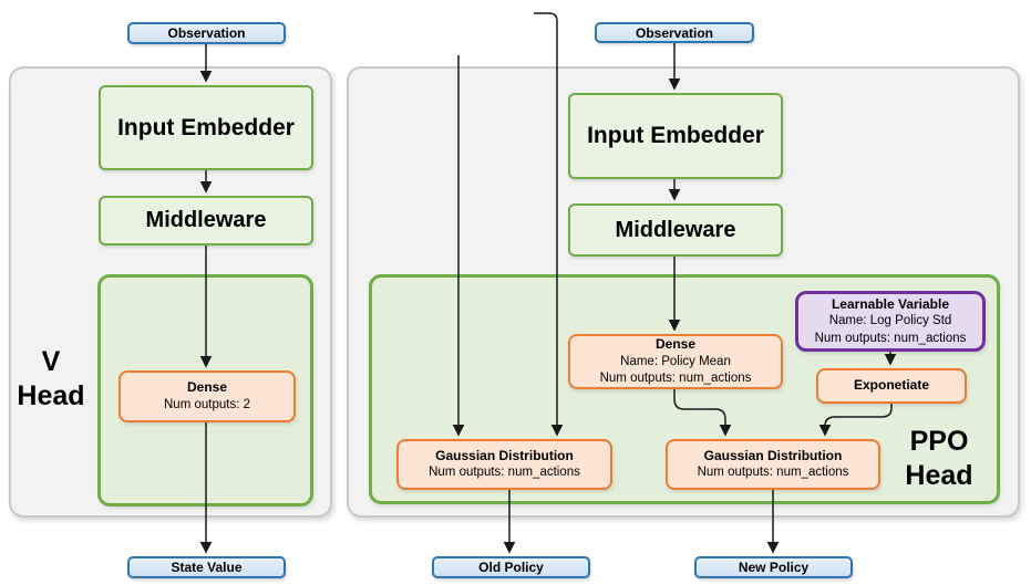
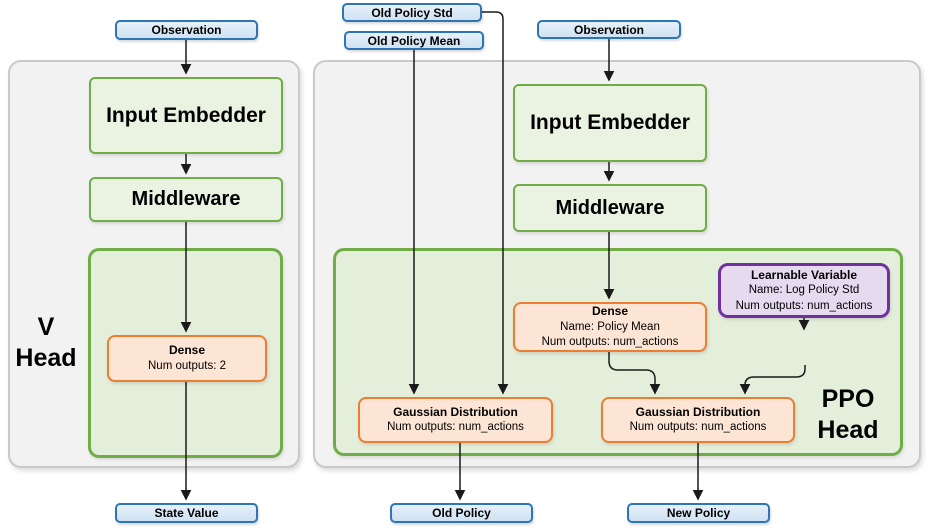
  V
  Head
  Observation
  Input Embedder
  Middleware
  Dense
  Num outputs: 2
  State Value
  PPO
  Head
+ Old Policy Std
+ Old Policy Mean
  Observation
  Input Embedder
  Middleware
  Dense
  Name: Policy Mean
  Num outputs: num_actions
  Learnable Variable
  Name: Log Policy Std
  Num outputs: num_actions
- Exponetiate
  Gaussian Distribution
  Num outputs: num_actions
  Gaussian Distribution
  Num outputs: num_actions
  Old Policy
  New Policy
